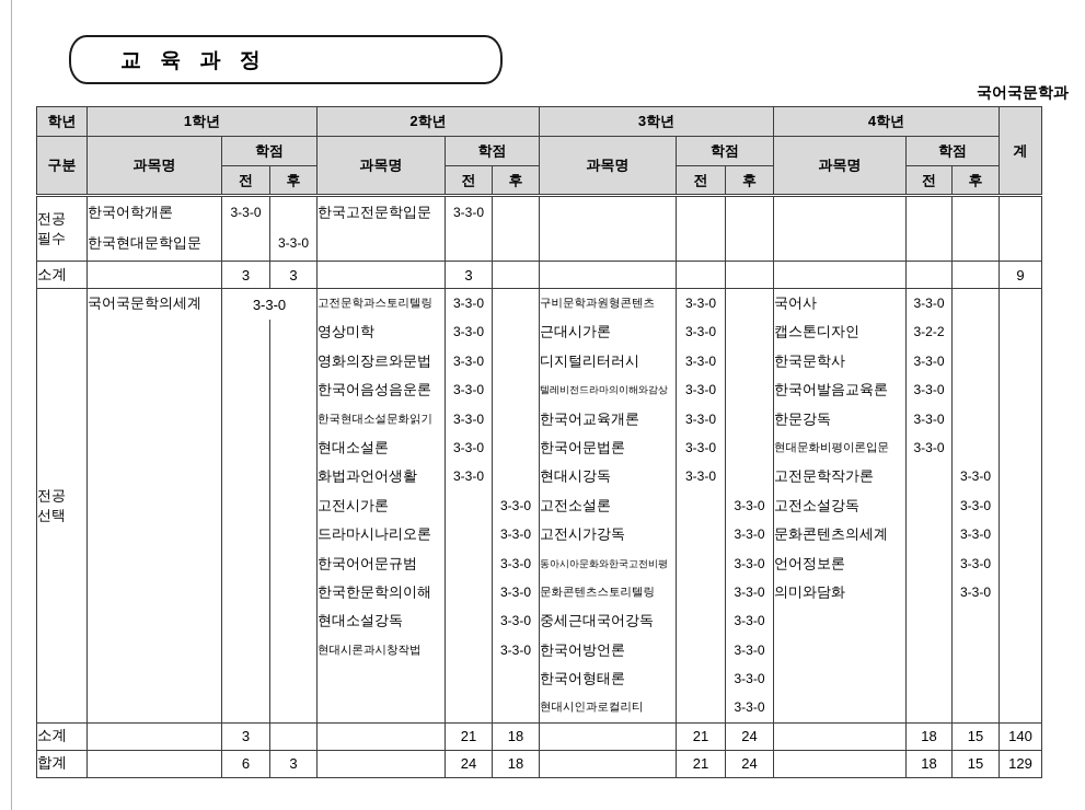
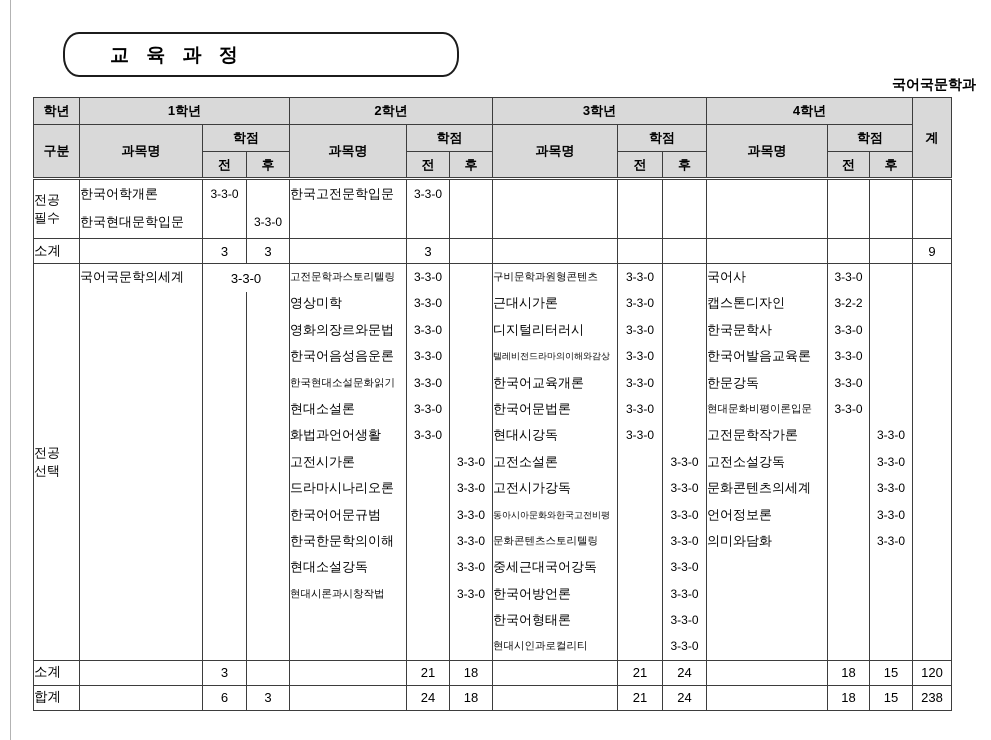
  교 육 과 정
  국어국문학과
  학년	1학년	2학년	3학년	4학년	계
  구분	과목명	학점	과목명	학점	과목명	학점	과목명	학점
  전	후	전	후	전	후	전	후
  전공필수	한국어학개론 한국현대문학입문	3-3-0	3-3-0	한국고전문학입문	3-3-0
  소계		3	3		3								9
  전공선택	국어국문학의세계	3-3-0	고전문학과스토리텔링 영상미학 영화의장르와문법 한국어음성음운론 한국현대소설문화읽기 현대소설론 화법과언어생활 고전시가론 드라마시나리오론 한국어어문규범 한국한문학의이해 현대소설강독 현대시론과시창작법	3-3-0 3-3-0 3-3-0 3-3-0 3-3-0 3-3-0 3-3-0	3-3-0 3-3-0 3-3-0 3-3-0 3-3-0 3-3-0	구비문학과원형콘텐츠 근대시가론 디지털리터러시 텔레비전드라마의이해와감상 한국어교육개론 한국어문법론 현대시강독 고전소설론 고전시가강독 동아시아문화와한국고전비평 문화콘텐츠스토리텔링 중세근대국어강독 한국어방언론 한국어형태론 현대시인과로컬리티	3-3-0 3-3-0 3-3-0 3-3-0 3-3-0 3-3-0 3-3-0	3-3-0 3-3-0 3-3-0 3-3-0 3-3-0 3-3-0 3-3-0 3-3-0	국어사 캡스톤디자인 한국문학사 한국어발음교육론 한문강독 현대문화비평이론입문 고전문학작가론 고전소설강독 문화콘텐츠의세계 언어정보론 의미와담화	3-3-0 3-2-2 3-3-0 3-3-0 3-3-0 3-3-0	3-3-0 3-3-0 3-3-0 3-3-0 3-3-0
- 소계		3			21	18		21	24		18	15	140
+ 소계		3			21	18		21	24		18	15	120
- 합계		6	3		24	18		21	24		18	15	129
+ 합계		6	3		24	18		21	24		18	15	238
